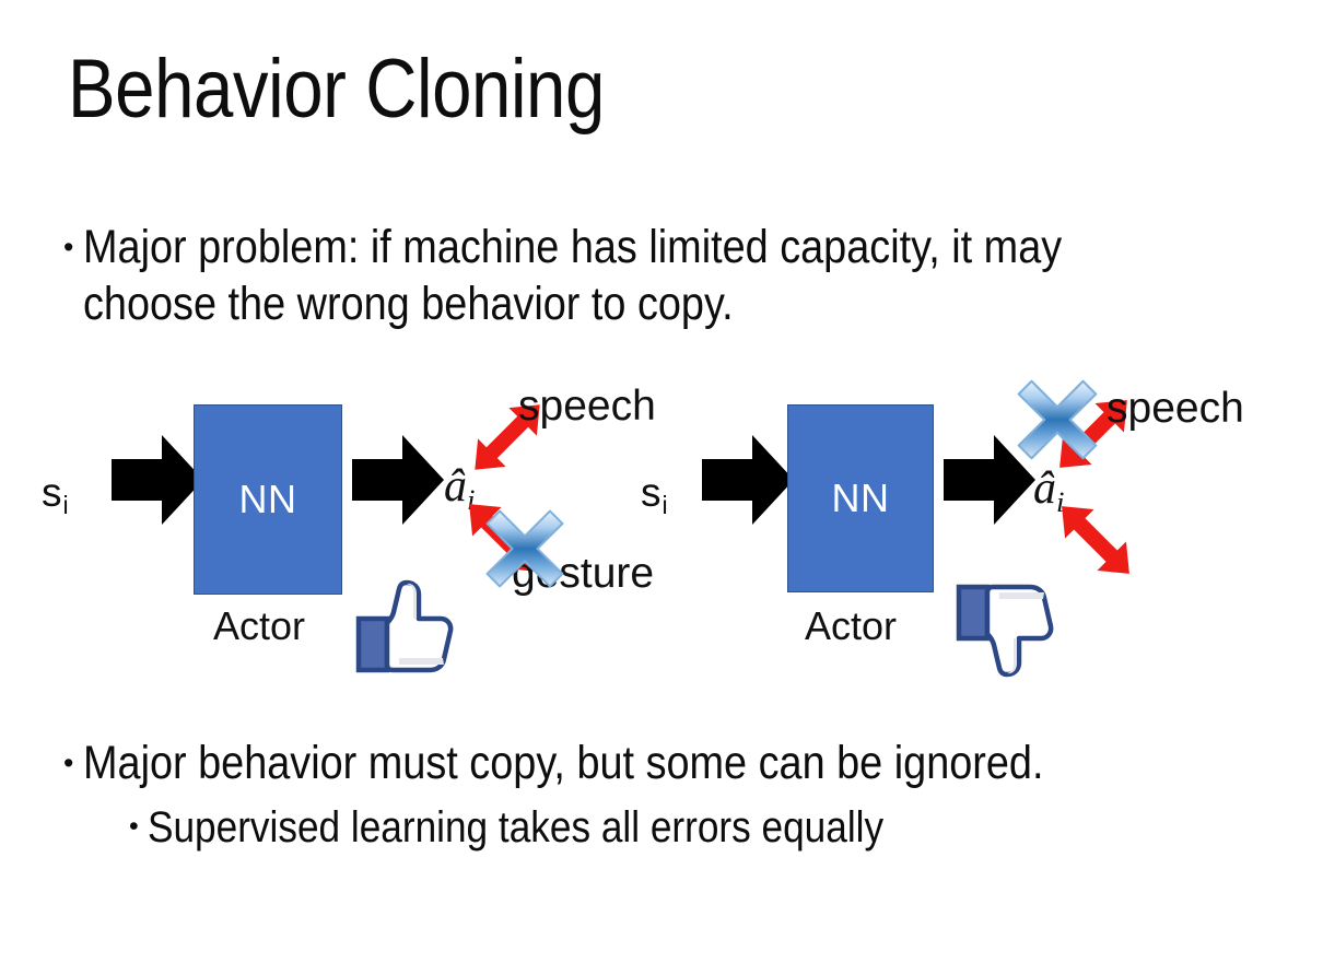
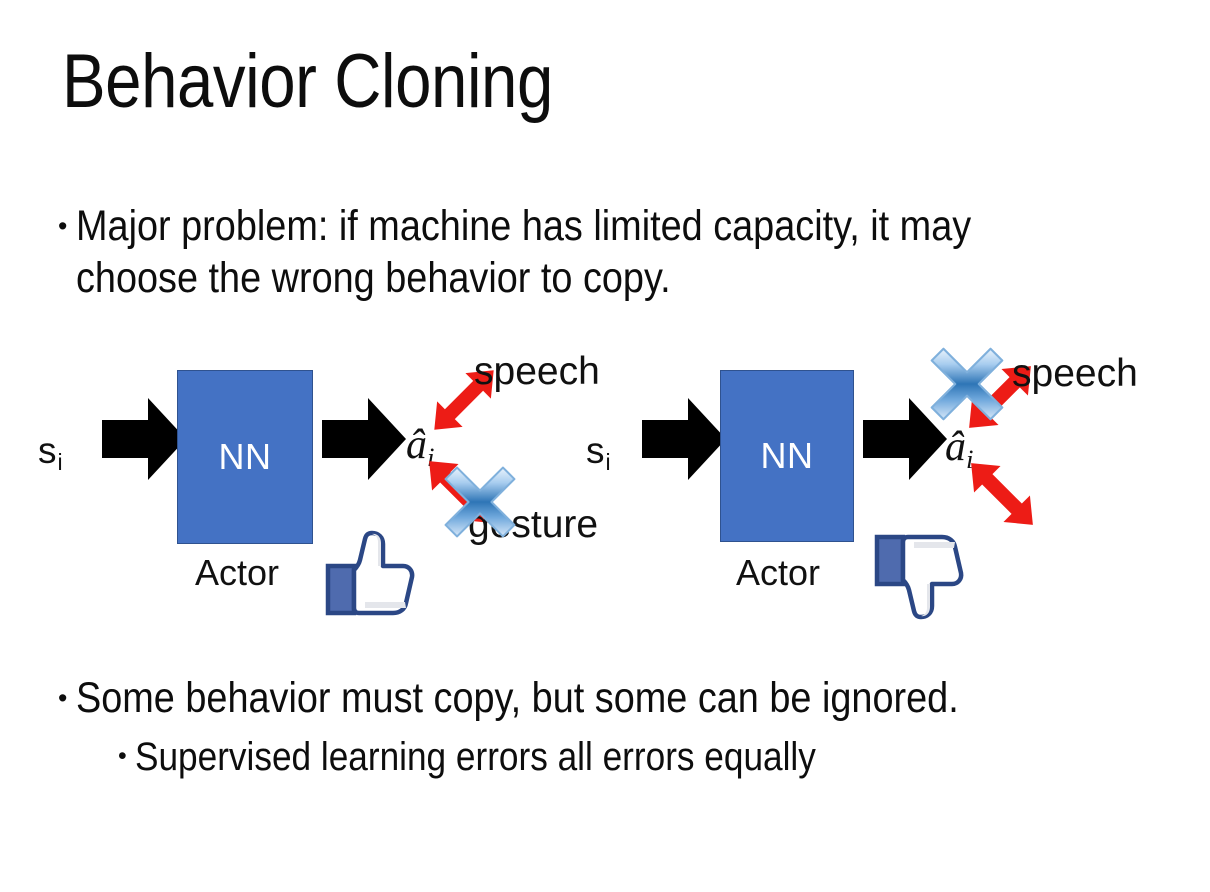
  Behavior Cloning
  •
  Major problem: if machine has limited capacity, it may choose the wrong behavior to copy.
  si
  NN
  Actor
  âi
  speech
  gsture
  si
  NN
  Actor
  âi
  speech
  •
- Major behavior must copy, but some can be ignored.
+ Some behavior must copy, but some can be ignored.
  •
- Supervised learning takes all errors equally
+ Supervised learning errors all errors equally
